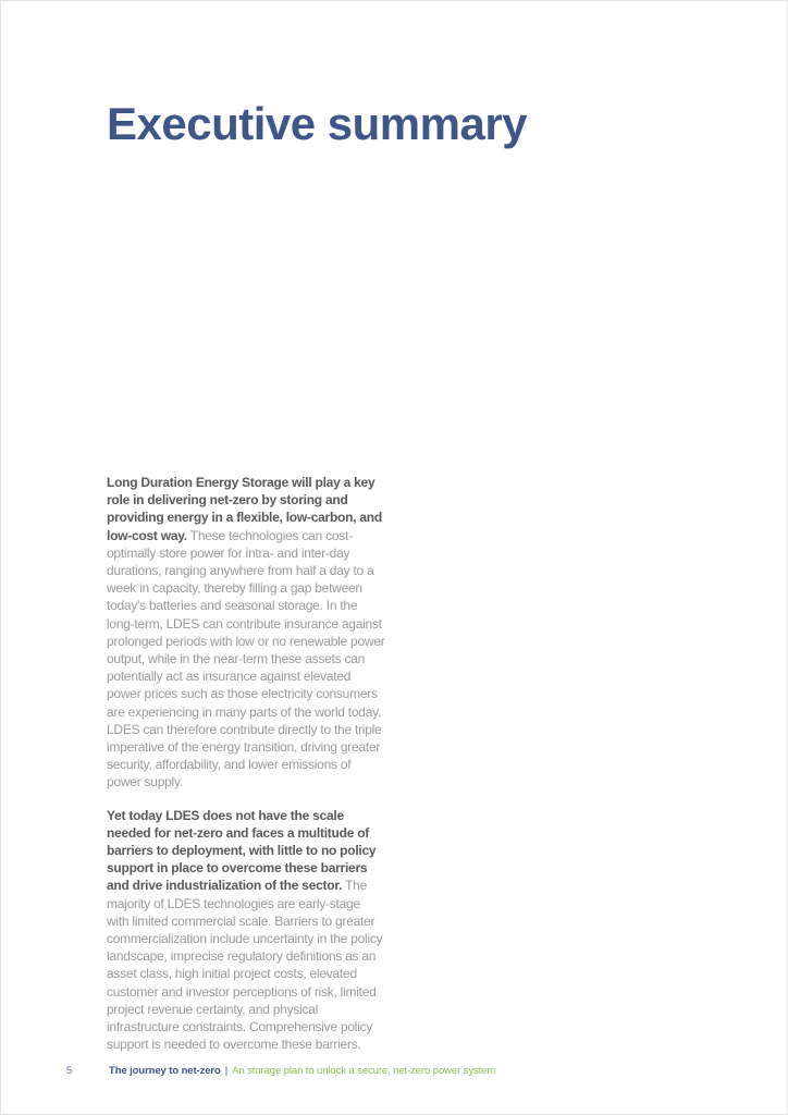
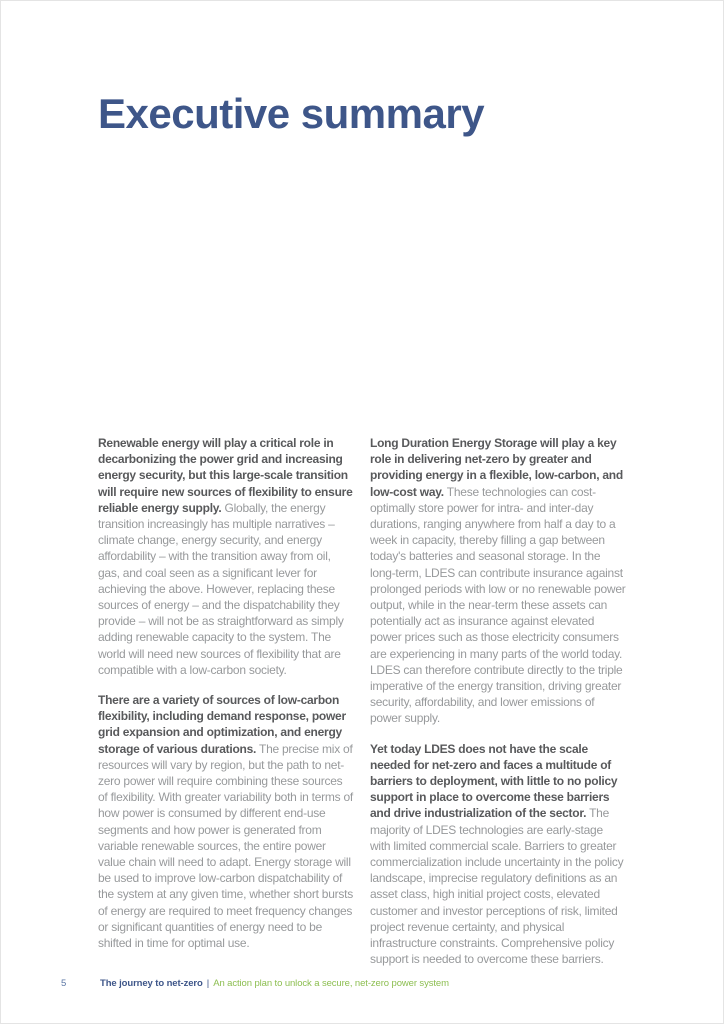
  Executive summary
+ Renewable energy will play a critical role in decarbonizing the power grid and increasing energy security, but this large-scale transition will require new sources of flexibility to ensure reliable energy supply. Globally, the energy transition increasingly has multiple narratives – climate change, energy security, and energy affordability – with the transition away from oil, gas, and coal seen as a significant lever for achieving the above. However, replacing these sources of energy – and the dispatchability they provide – will not be as straightforward as simply adding renewable capacity to the system. The world will need new sources of flexibility that are compatible with a low-carbon society.
+ There are a variety of sources of low-carbon flexibility, including demand response, power grid expansion and optimization, and energy storage of various durations. The precise mix of resources will vary by region, but the path to net-zero power will require combining these sources of flexibility. With greater variability both in terms of how power is consumed by different end-use segments and how power is generated from variable renewable sources, the entire power value chain will need to adapt. Energy storage will be used to improve low-carbon dispatchability of the system at any given time, whether short bursts of energy are required to meet frequency changes or significant quantities of energy need to be shifted in time for optimal use.
- Long Duration Energy Storage will play a key role in delivering net-zero by storing and providing energy in a flexible, low-carbon, and low-cost way. These technologies can cost-optimally store power for intra- and inter-day durations, ranging anywhere from half a day to a week in capacity, thereby filling a gap between today's batteries and seasonal storage. In the long-term, LDES can contribute insurance against prolonged periods with low or no renewable power output, while in the near-term these assets can potentially act as insurance against elevated power prices such as those electricity consumers are experiencing in many parts of the world today. LDES can therefore contribute directly to the triple imperative of the energy transition, driving greater security, affordability, and lower emissions of power supply.
+ Long Duration Energy Storage will play a key role in delivering net-zero by greater and providing energy in a flexible, low-carbon, and low-cost way. These technologies can cost-optimally store power for intra- and inter-day durations, ranging anywhere from half a day to a week in capacity, thereby filling a gap between today's batteries and seasonal storage. In the long-term, LDES can contribute insurance against prolonged periods with low or no renewable power output, while in the near-term these assets can potentially act as insurance against elevated power prices such as those electricity consumers are experiencing in many parts of the world today. LDES can therefore contribute directly to the triple imperative of the energy transition, driving greater security, affordability, and lower emissions of power supply.
  Yet today LDES does not have the scale needed for net-zero and faces a multitude of barriers to deployment, with little to no policy support in place to overcome these barriers and drive industrialization of the sector. The majority of LDES technologies are early-stage with limited commercial scale. Barriers to greater commercialization include uncertainty in the policy landscape, imprecise regulatory definitions as an asset class, high initial project costs, elevated customer and investor perceptions of risk, limited project revenue certainty, and physical infrastructure constraints. Comprehensive policy support is needed to overcome these barriers.
  5
- The journey to net-zero | An storage plan to unlock a secure, net-zero power system
+ The journey to net-zero | An action plan to unlock a secure, net-zero power system
